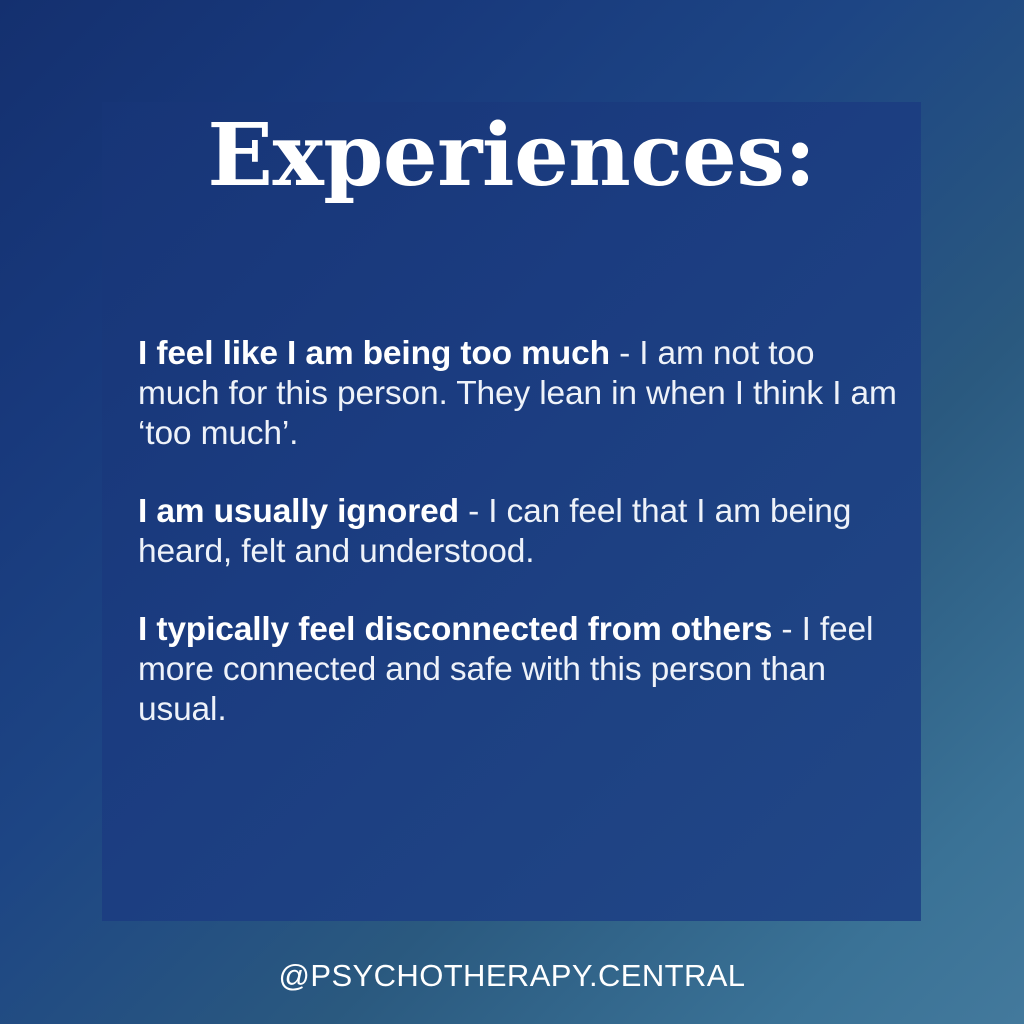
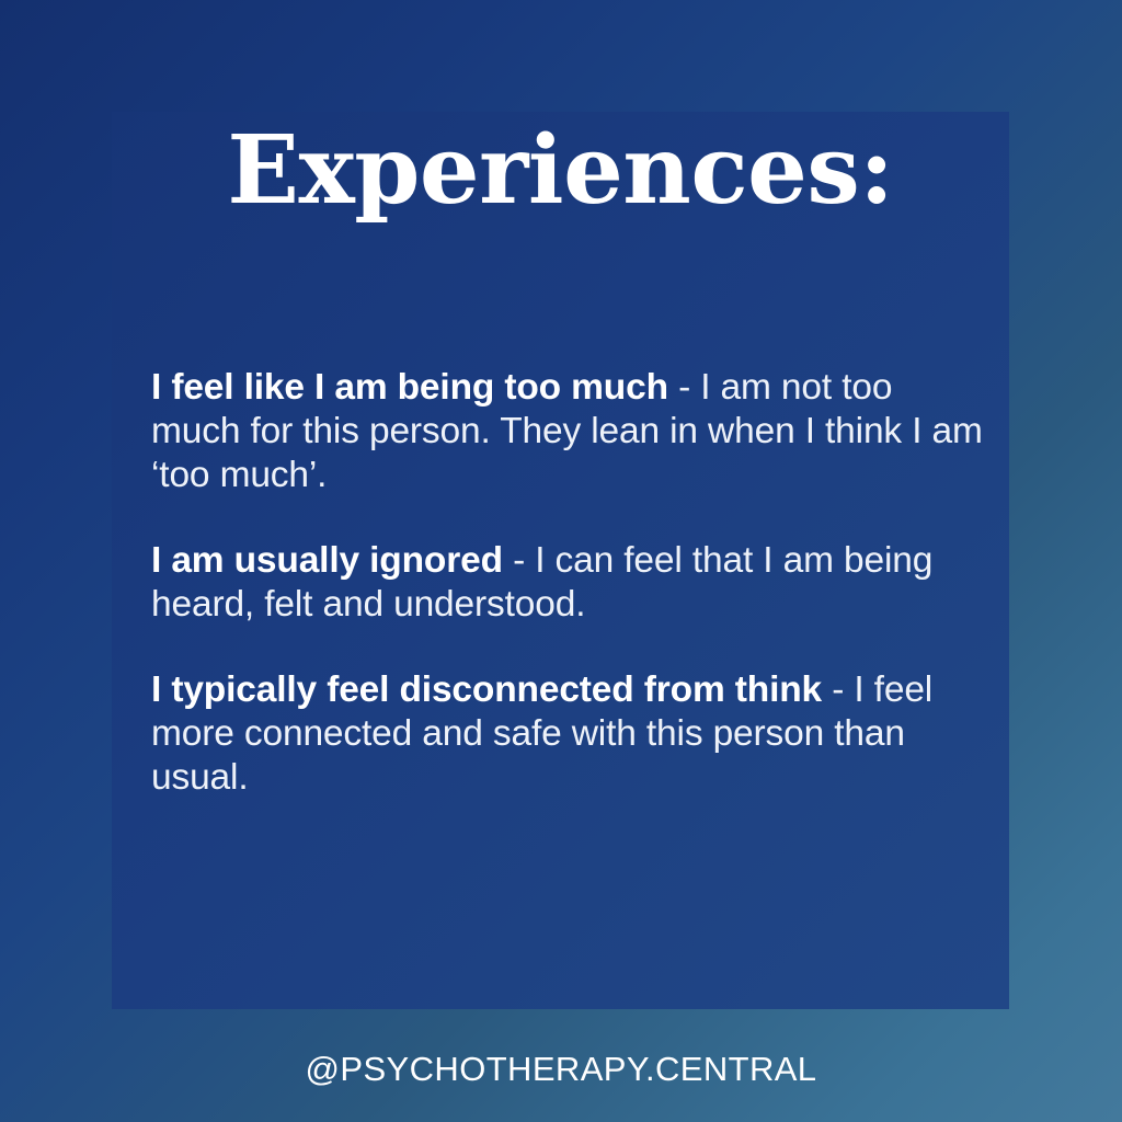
  Experiences:
  I feel like I am being too much - I am not too much for this person. They lean in when I think I am ‘too much’.
  I am usually ignored - I can feel that I am being heard, felt and understood.
- I typically feel disconnected from others - I feel more connected and safe with this person than usual.
+ I typically feel disconnected from think - I feel more connected and safe with this person than usual.
  @PSYCHOTHERAPY.CENTRAL
